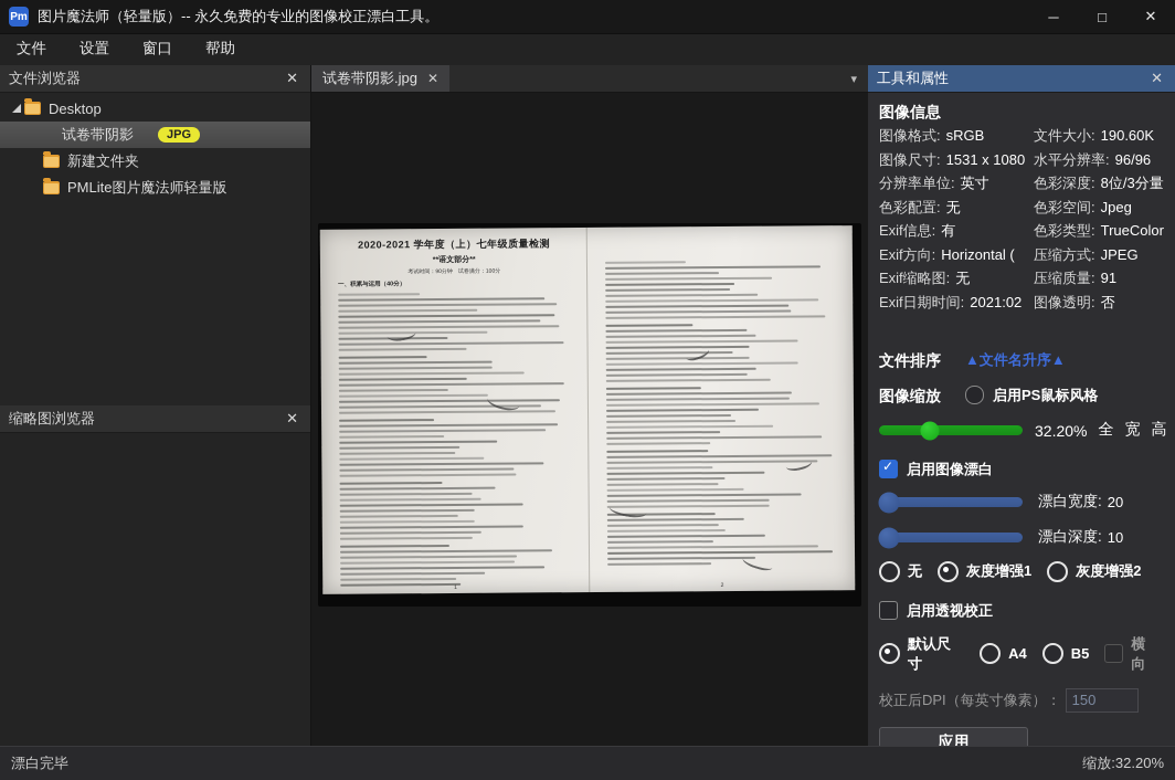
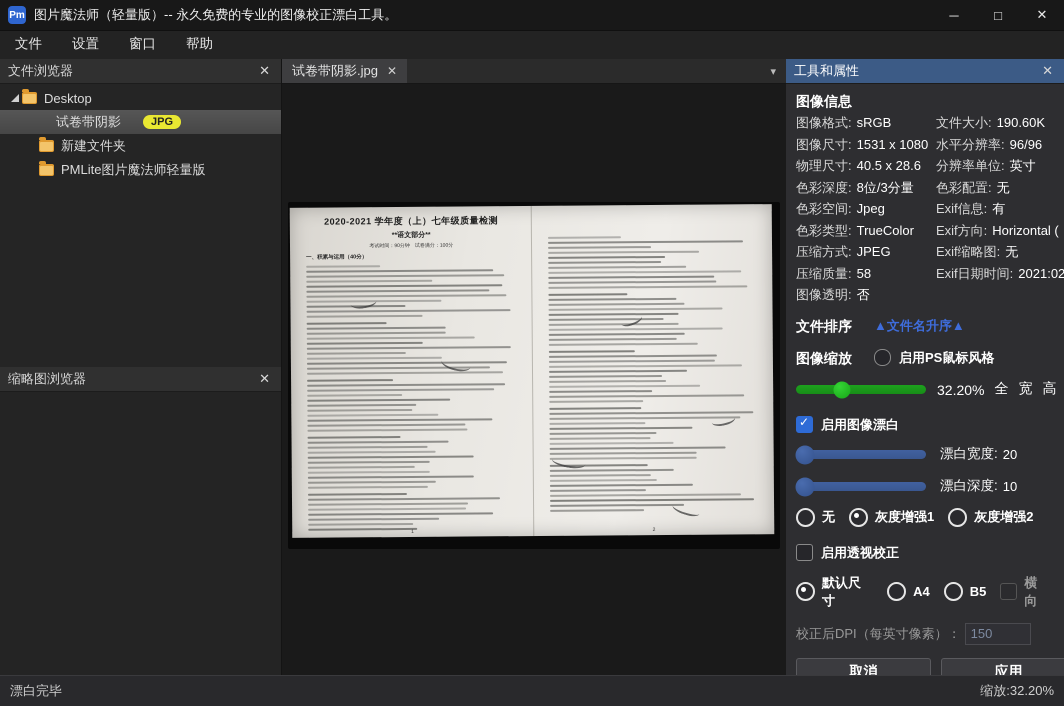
  Pm
  图片魔法师（轻量版）-- 永久免费的专业的图像校正漂白工具。
  ─
  □
  ✕
  文件
  设置
  窗口
  帮助
  文件浏览器
  ✕
  Desktop
  试卷带阴影
  JPG
  新建文件夹
  PMLite图片魔法师轻量版
  缩略图浏览器
  ✕
  试卷带阴影.jpg
  ✕
  ▾
  2020-2021 学年度（上）七年级质量检测
  工具和属性
  ✕
  图像信息
  图像格式: sRGB
  文件大小: 190.60K
  图像尺寸: 1531 x 1080
  水平分辨率: 96/96
+ 物理尺寸: 40.5 x 28.6
  分辨率单位: 英寸
  色彩深度: 8位/3分量
  色彩配置: 无
  色彩空间: Jpeg
  Exif信息: 有
  色彩类型: TrueColor
  Exif方向: Horizontal (
  压缩方式: JPEG
  Exif缩略图: 无
- 压缩质量: 91
+ 压缩质量: 58
  Exif日期时间: 2021:02
  图像透明: 否
  文件排序
  ▲文件名升序▲
  图像缩放
  启用PS鼠标风格
  32.20%
  全
  宽
  高
  启用图像漂白
  漂白宽度:
  20
  漂白深度:
  10
  无
  灰度增强1
  灰度增强2
  启用透视校正
  默认尺寸
  A4
  B5
  横向
  校正后DPI（每英寸像素）：
  150
+ 取消
  应用
  漂白完毕
  缩放:32.20%
